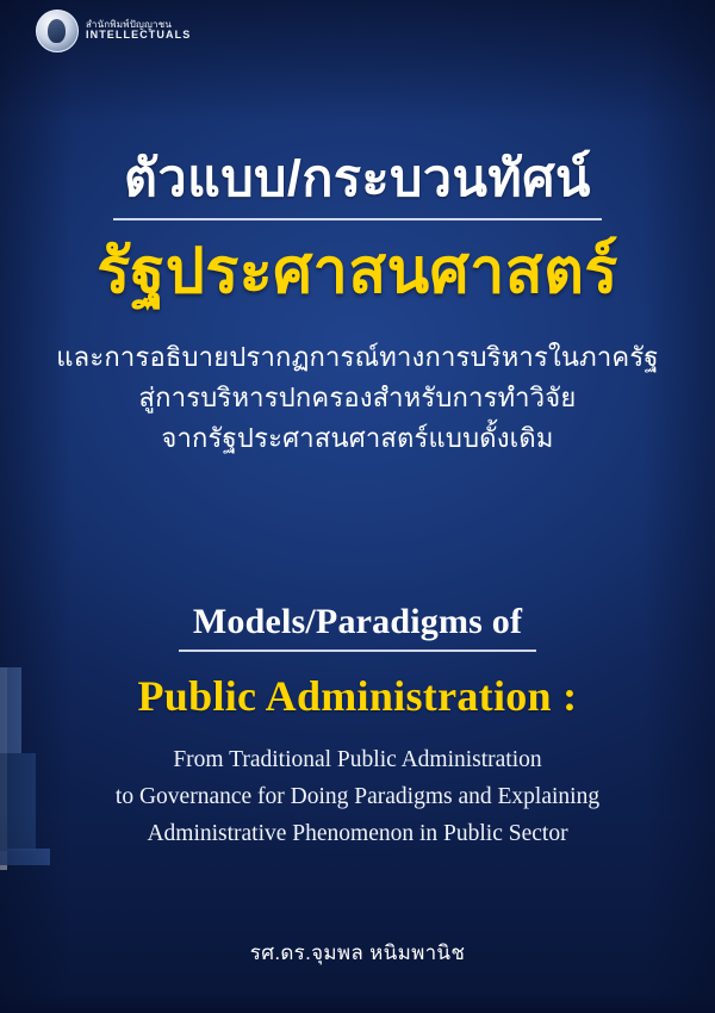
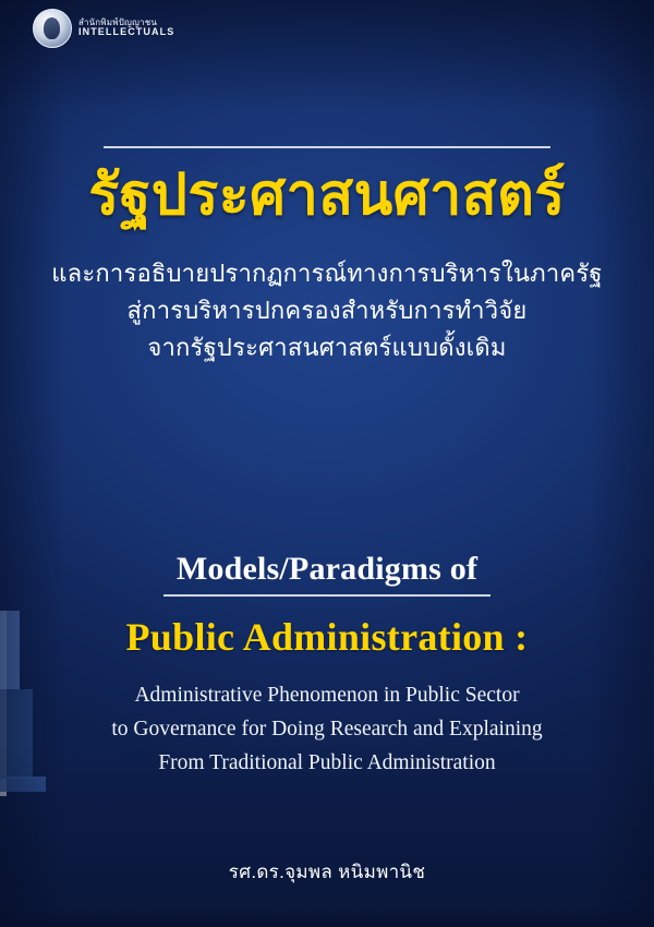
  สำนักพิมพ์ปัญญาชน
  INTELLECTUALS
- ตัวแบบ/กระบวนทัศน์
  รัฐประศาสนศาสตร์
  และการอธิบายปรากฏการณ์ทางการบริหารในภาครัฐ
  สู่การบริหารปกครองสำหรับการทำวิจัย
  จากรัฐประศาสนศาสตร์แบบดั้งเดิม
  Models/Paradigms of
  Public Administration :
- From Traditional Public Administration
+ Administrative Phenomenon in Public Sector
- to Governance for Doing Paradigms and Explaining
+ to Governance for Doing Research and Explaining
- Administrative Phenomenon in Public Sector
+ From Traditional Public Administration
  รศ.ดร.จุมพล หนิมพานิช
